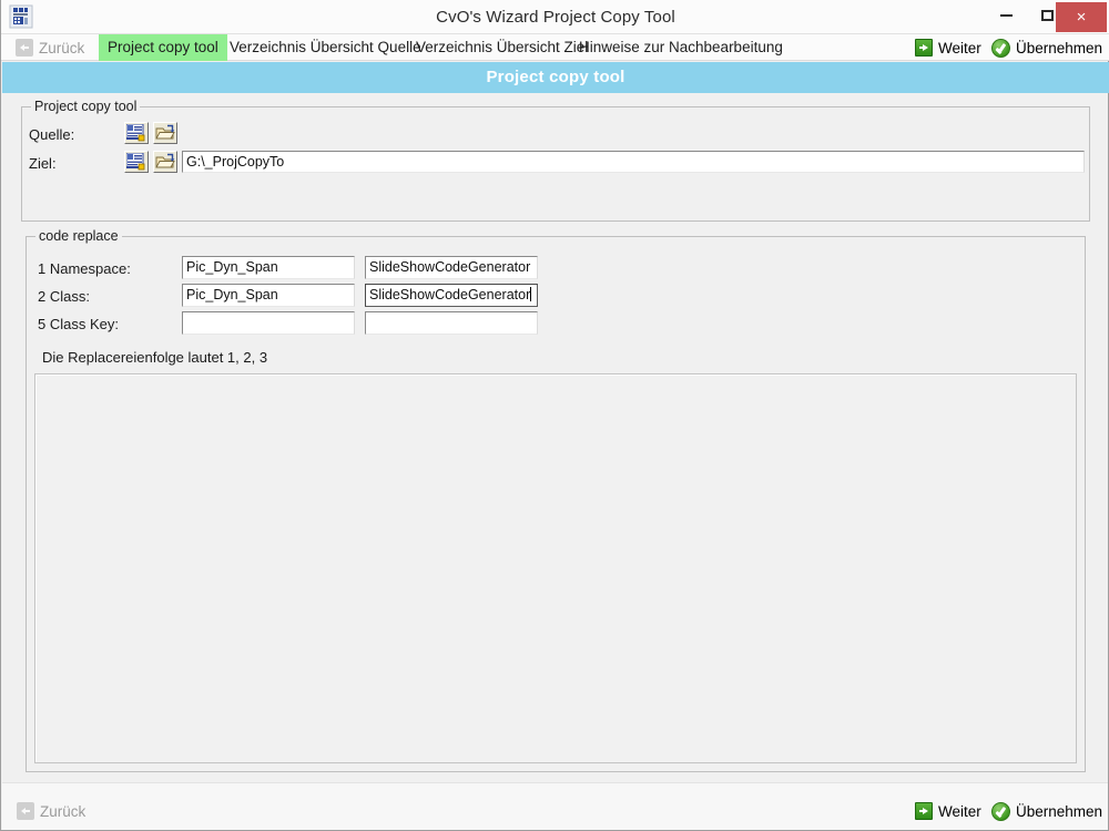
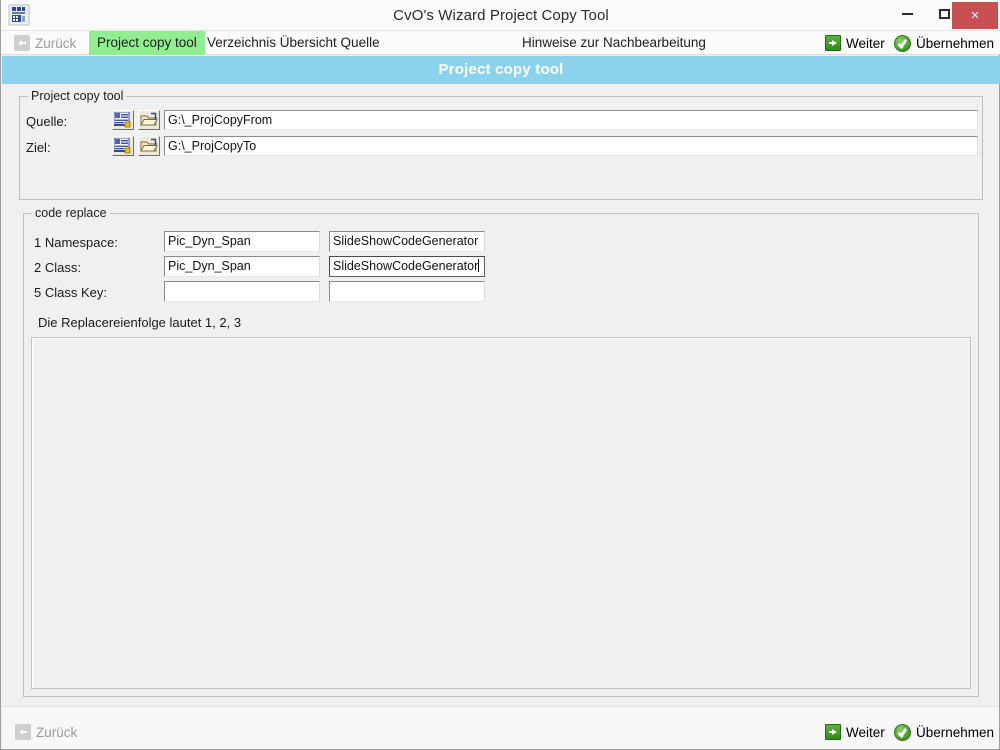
  CvO's Wizard Project Copy Tool
  ×
  Zurück
  Project copy tool
  Verzeichnis Übersicht Quelle
- Verzeichnis Übersicht Ziel
  Hinweise zur Nachbearbeitung
  Weiter
  Übernehmen
  Project copy tool
  Project copy tool
  Quelle:
+ G:\_ProjCopyFrom
  Ziel:
  G:\_ProjCopyTo
  code replace
  1 Namespace:
  Pic_Dyn_Span
  SlideShowCodeGenerator
  2 Class:
  Pic_Dyn_Span
  SlideShowCodeGenerator
  5 Class Key:
  Die Replacereienfolge lautet 1, 2, 3
  Zurück
  Weiter
  Übernehmen
